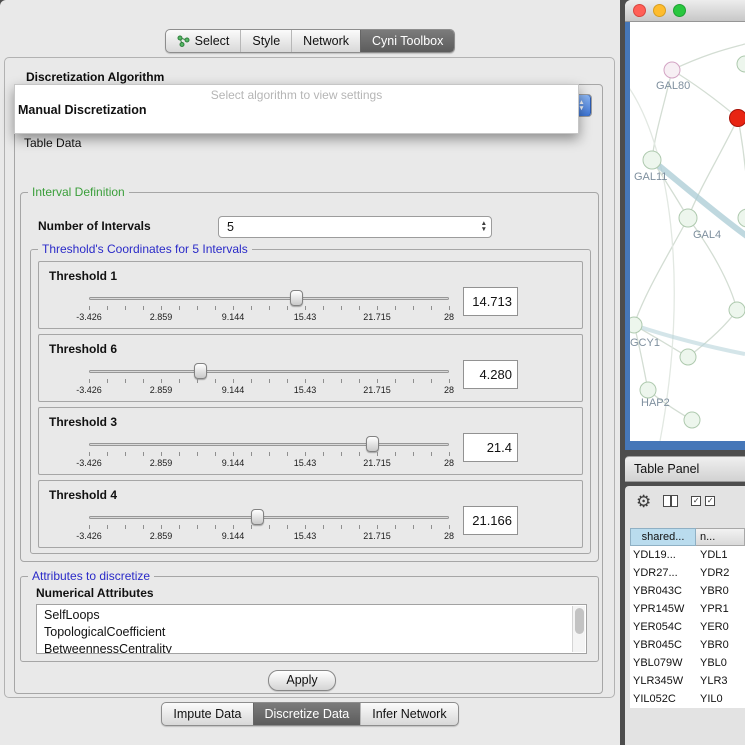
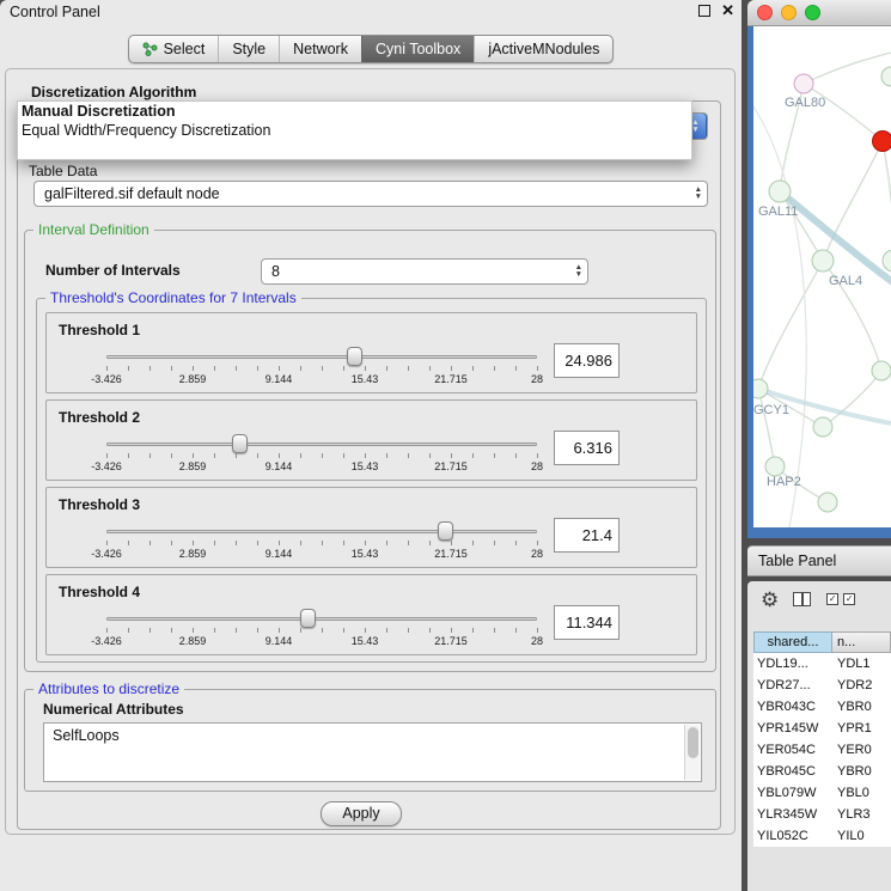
+ Control Panel
+ ✕
  Select
  Style
  Network
  Cyni Toolbox
+ jActiveMNodules
  Discretization Algorithm
- Select algorithm to view settings
  Manual Discretization
+ Equal Width/Frequency Discretization
  Table Data
+ galFiltered.sif default node
  Interval Definition
  Number of Intervals
- 5
+ 8
- Threshold's Coordinates for 5 Intervals
+ Threshold's Coordinates for 7 Intervals
  Threshold 1
  -3.426
  2.859
  9.144
  15.43
  21.715
  28
- 14.713
+ 24.986
- Threshold 6
+ Threshold 2
  -3.426
  2.859
  9.144
  15.43
  21.715
  28
- 4.280
+ 6.316
  Threshold 3
  -3.426
  2.859
  9.144
  15.43
  21.715
  28
  21.4
  Threshold 4
  -3.426
  2.859
  9.144
  15.43
  21.715
  28
- 21.166
+ 11.344
  Attributes to discretize
  Numerical Attributes
  SelfLoops
- TopologicalCoefficient
- BetweennessCentrality
  Apply
- Impute Data
- Discretize Data
- Infer Network
  GAL80
  GAL11
  GAL4
  GCY1
  HAP2
  Table Panel
  ⚙
  ✓
  ✓
  shared...
  n...
  YDL19...
  YDL1
  YDR27...
  YDR2
  YBR043C
  YBR0
  YPR145W
  YPR1
  YER054C
  YER0
  YBR045C
  YBR0
  YBL079W
  YBL0
  YLR345W
  YLR3
  YIL052C
  YIL0
